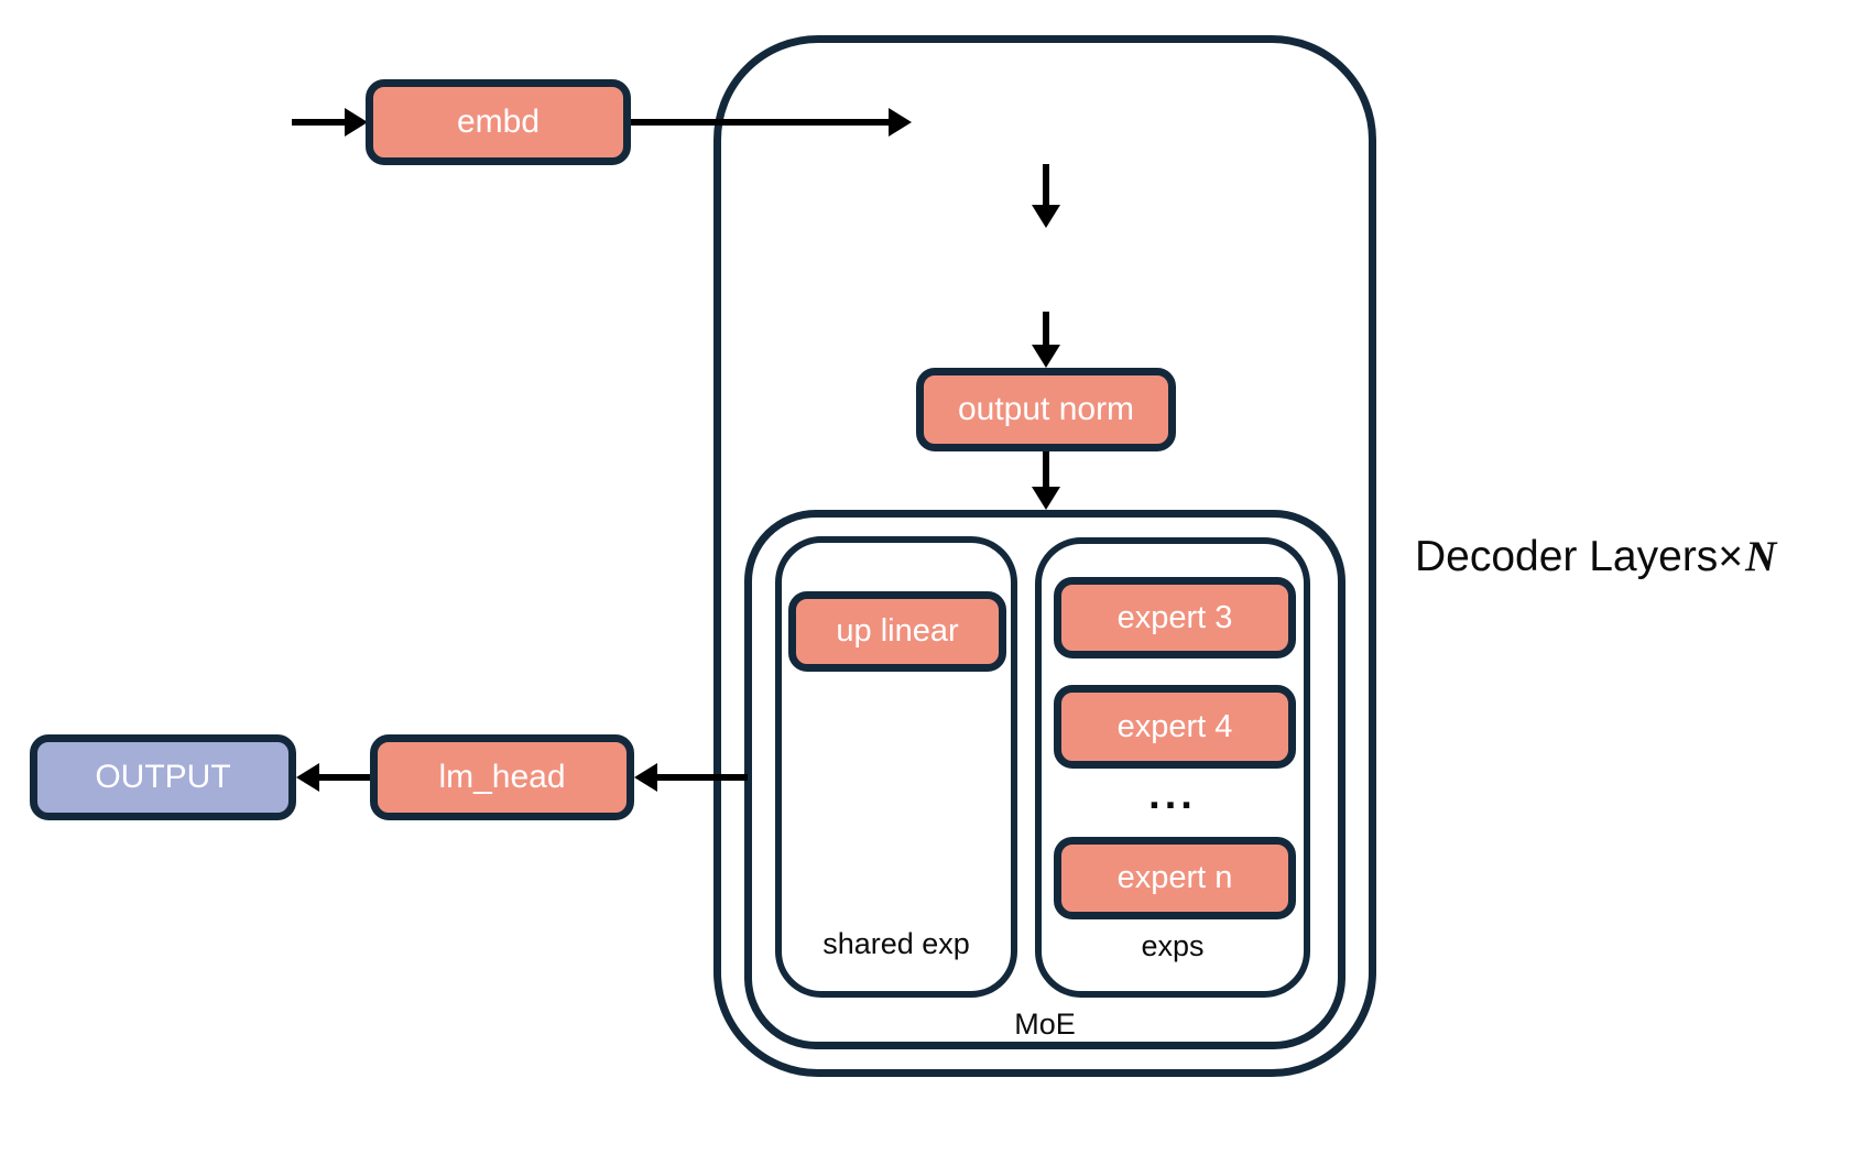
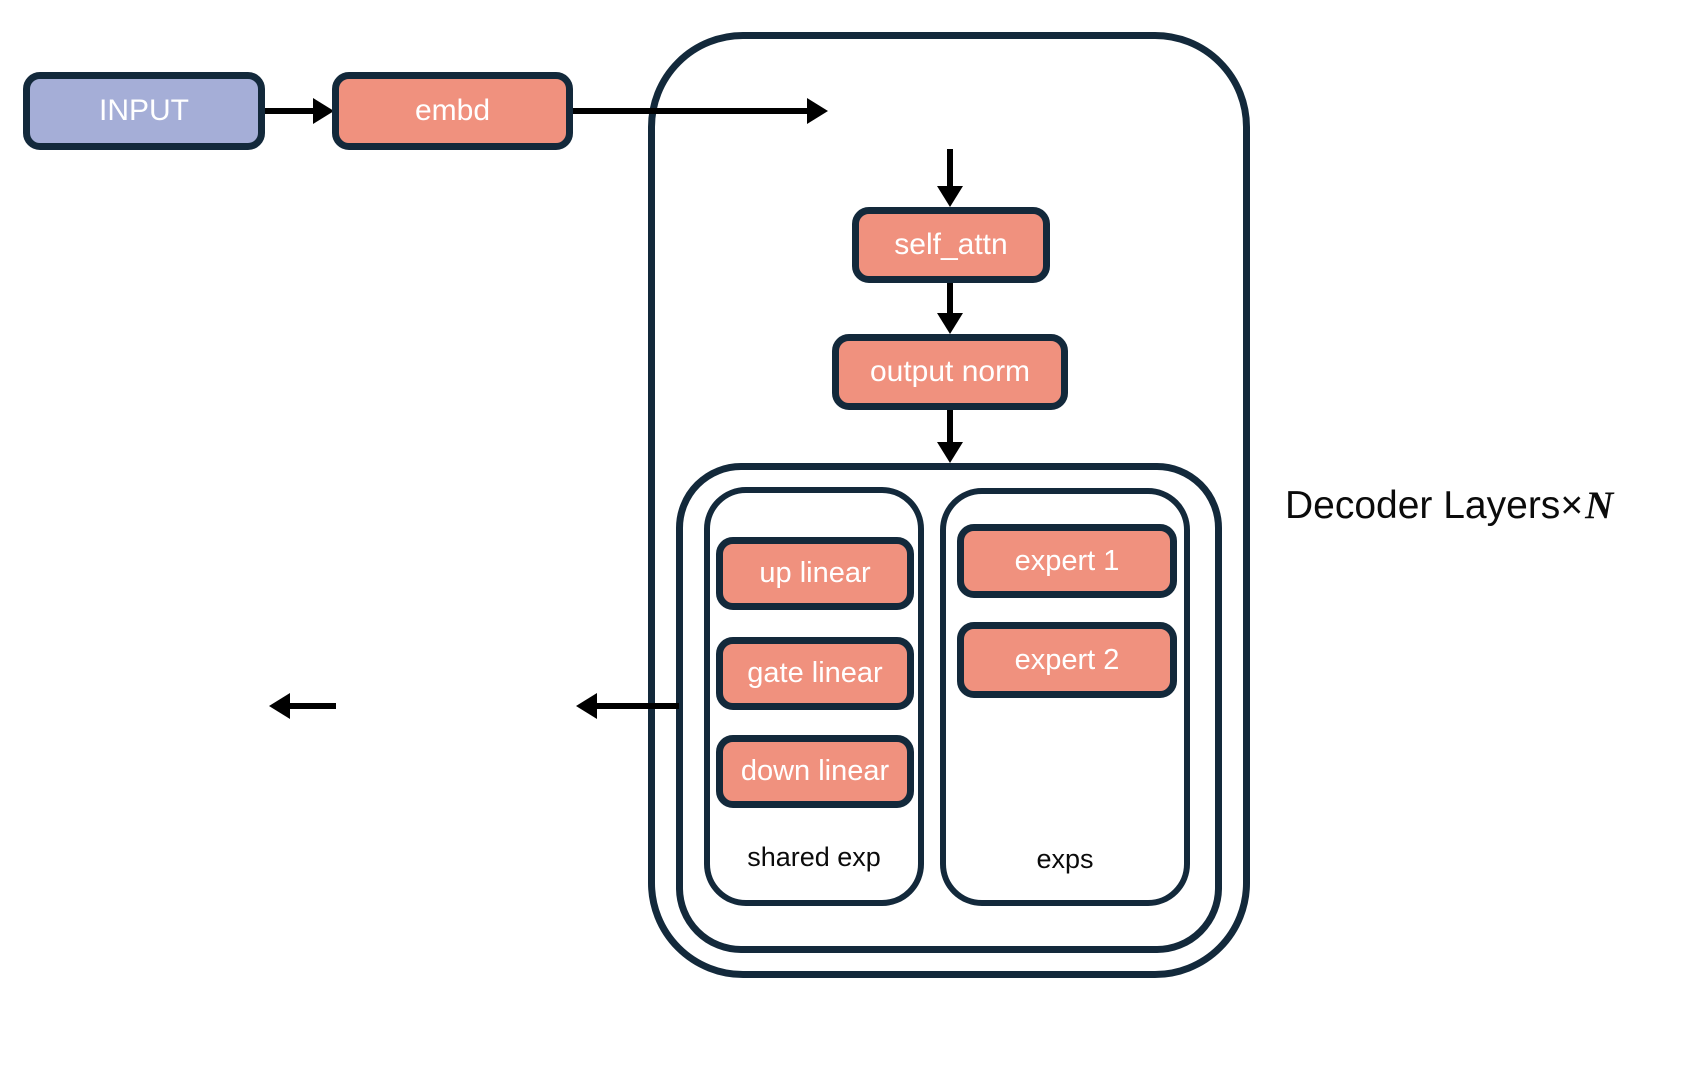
+ INPUT
  embd
+ self_attn
  output norm
  up linear
+ gate linear
+ down linear
- expert 3
+ expert 1
- expert 4
+ expert 2
- expert n
- lm_head
- OUTPUT
- ...
  shared exp
  exps
- MoE
  Decoder Layers×N
